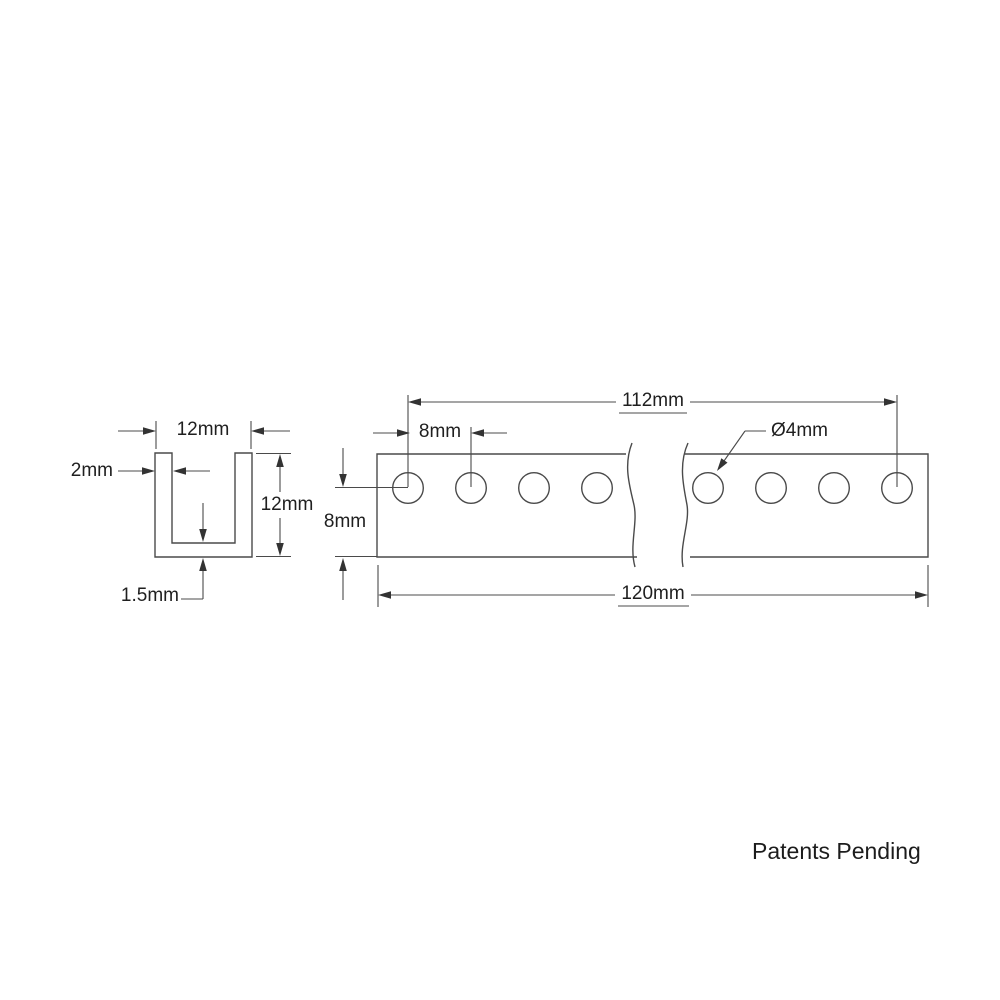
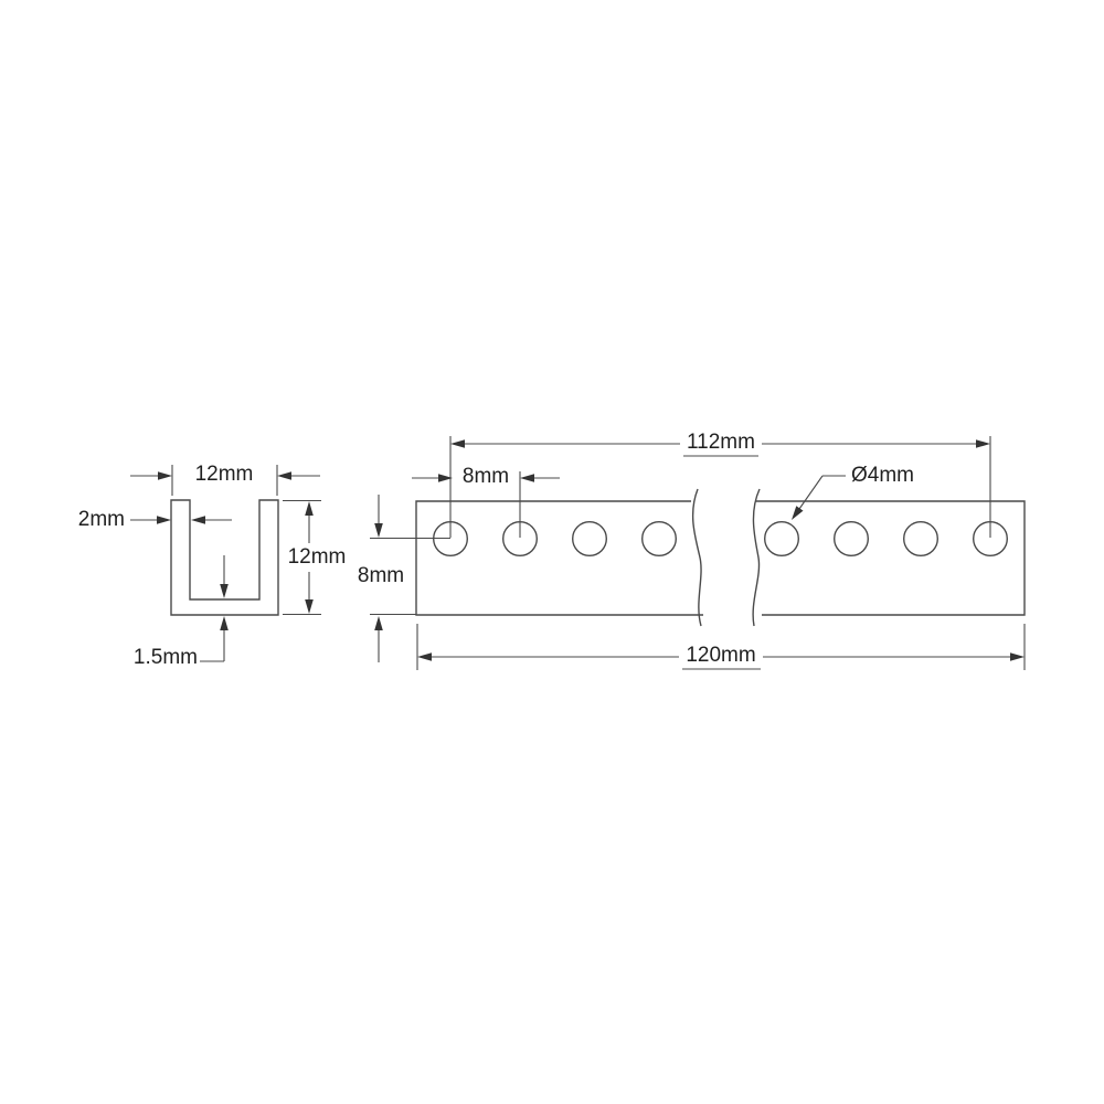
  12mm
  2mm
  12mm
  1.5mm
  112mm
  8mm
  Ø4mm
  8mm
  120mm
- Patents Pending
